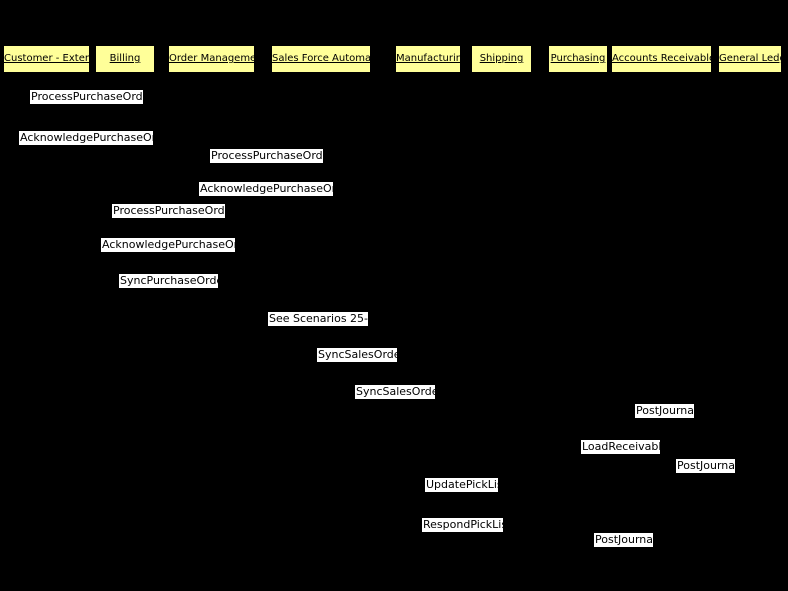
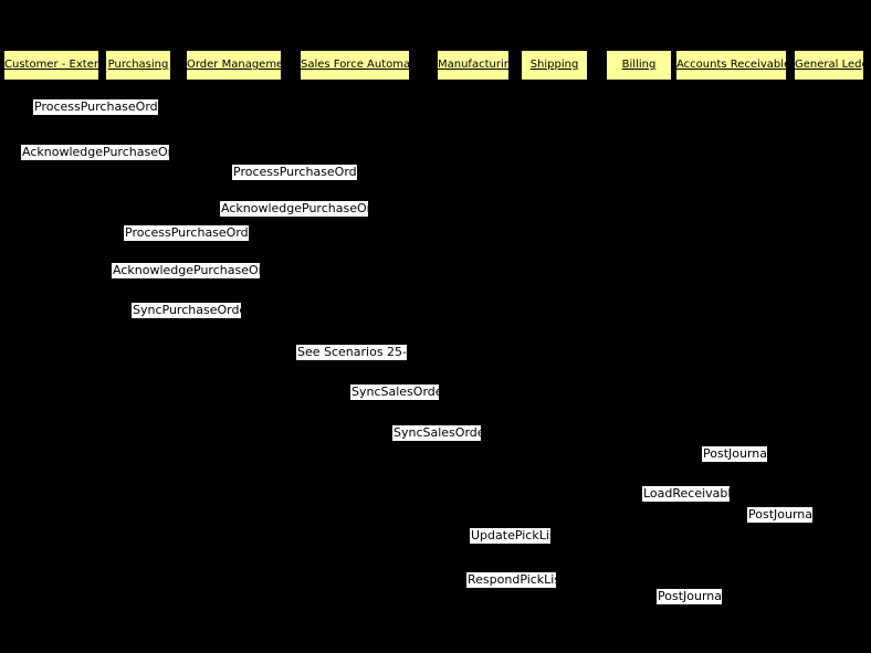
  Customer - Exter
- Billing
+ Purchasing
  Order Manageme
  Sales Force Automa
  Manufacturin
  Shipping
- Purchasing
+ Billing
  Accounts Receivabl
  General Led
  ProcessPurchaseOrd
  AcknowledgePurchaseO
  ProcessPurchaseOrd
  AcknowledgePurchaseO
  ProcessPurchaseOrd
  AcknowledgePurchaseO
  SyncPurchaseOrd
  See Scenarios 25-
  SyncSalesOrd
  SyncSalesOrd
  PostJourna
  LoadReceivabl
  PostJourna
  UpdatePickLi
  RespondPickLi
  PostJourna
